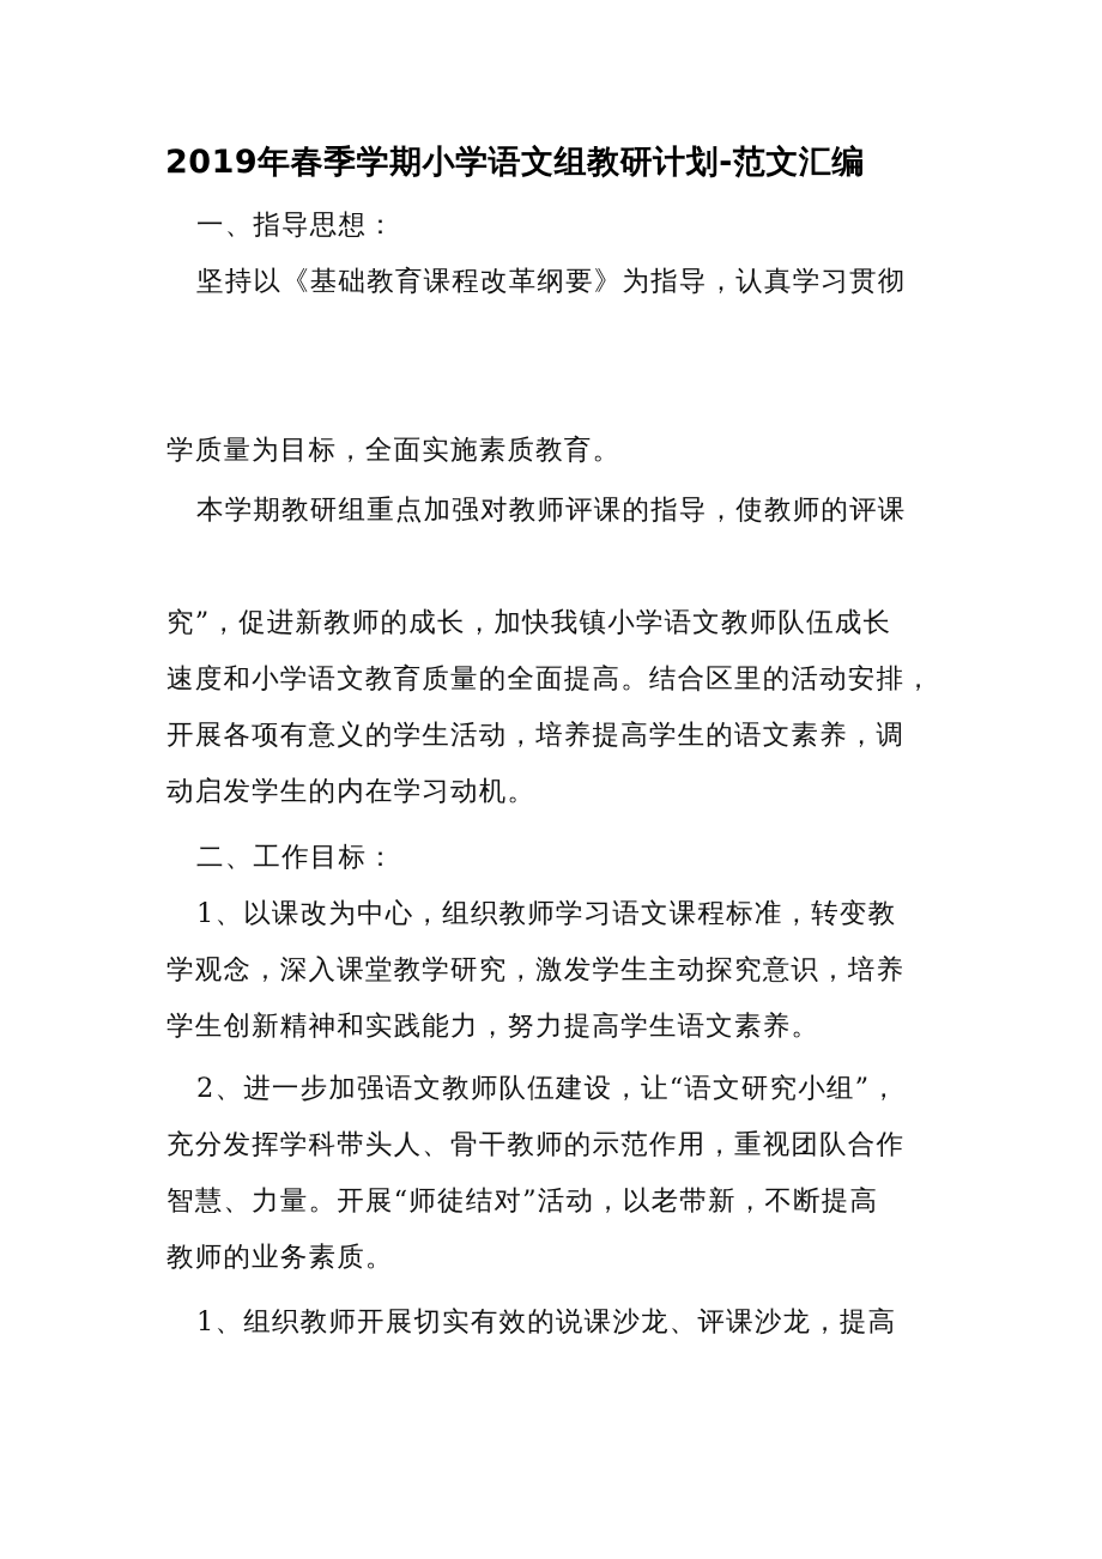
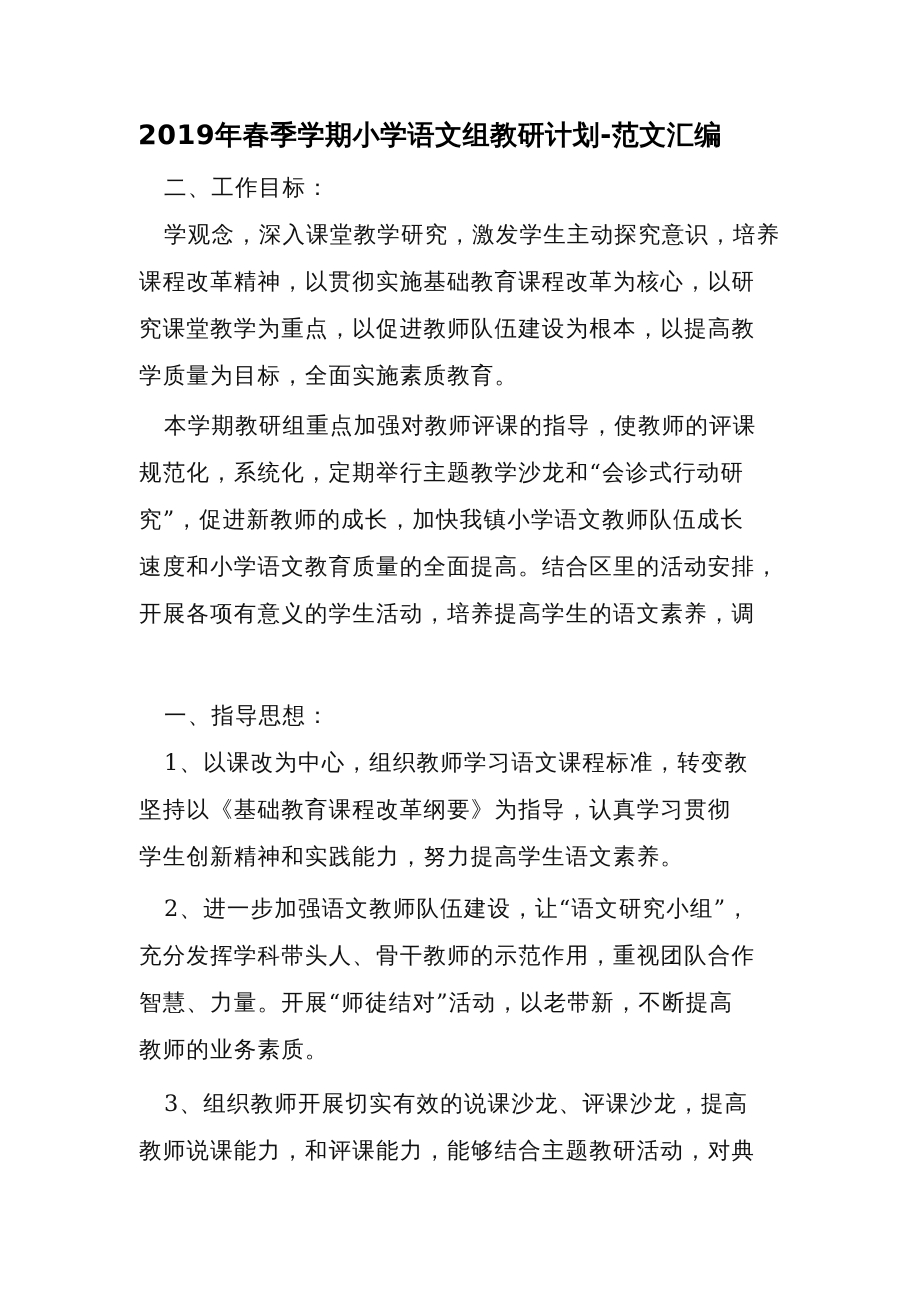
  2019年春季学期小学语文组教研计划-范文汇编
- 一、指导思想：
+ 二、工作目标：
- 坚持以《基础教育课程改革纲要》为指导，认真学习贯彻
+ 学观念，深入课堂教学研究，激发学生主动探究意识，培养
+ 课程改革精神，以贯彻实施基础教育课程改革为核心，以研
+ 究课堂教学为重点，以促进教师队伍建设为根本，以提高教
  学质量为目标，全面实施素质教育。
  本学期教研组重点加强对教师评课的指导，使教师的评课
+ 规范化，系统化，定期举行主题教学沙龙和“会诊式行动研
  究”，促进新教师的成长，加快我镇小学语文教师队伍成长
  速度和小学语文教育质量的全面提高。结合区里的活动安排，
  开展各项有意义的学生活动，培养提高学生的语文素养，调
- 动启发学生的内在学习动机。
- 二、工作目标：
+ 一、指导思想：
  1、以课改为中心，组织教师学习语文课程标准，转变教
- 学观念，深入课堂教学研究，激发学生主动探究意识，培养
+ 坚持以《基础教育课程改革纲要》为指导，认真学习贯彻
  学生创新精神和实践能力，努力提高学生语文素养。
  2、进一步加强语文教师队伍建设，让“语文研究小组”，
  充分发挥学科带头人、骨干教师的示范作用，重视团队合作
  智慧、力量。开展“师徒结对”活动，以老带新，不断提高
  教师的业务素质。
- 1、组织教师开展切实有效的说课沙龙、评课沙龙，提高
+ 3、组织教师开展切实有效的说课沙龙、评课沙龙，提高
+ 教师说课能力，和评课能力，能够结合主题教研活动，对典
